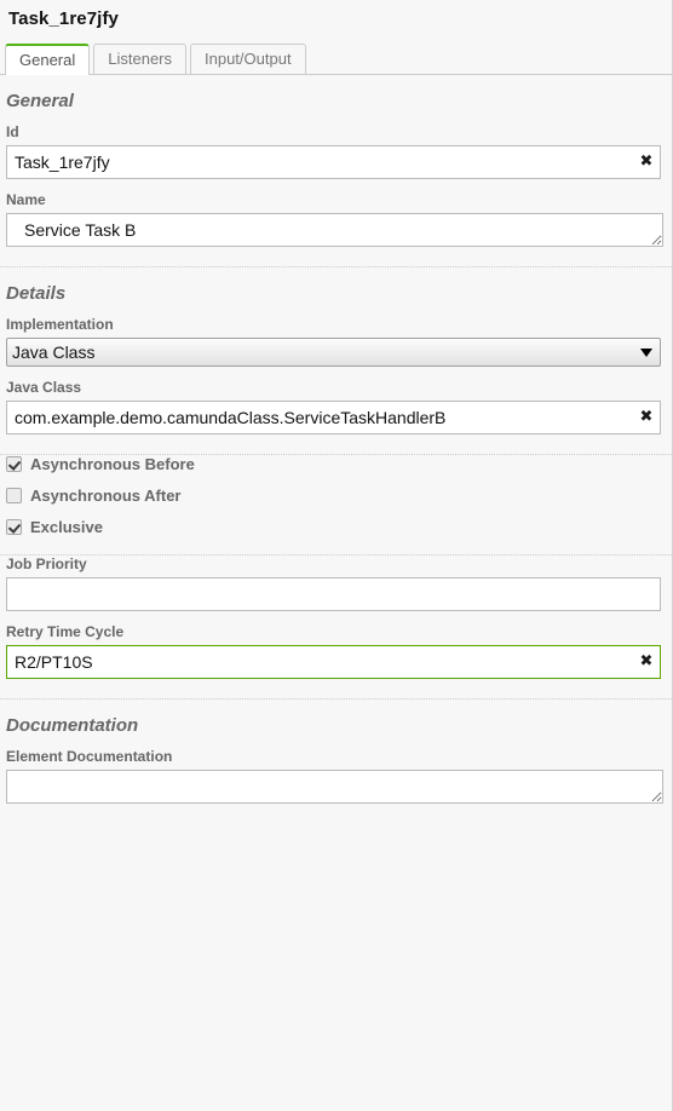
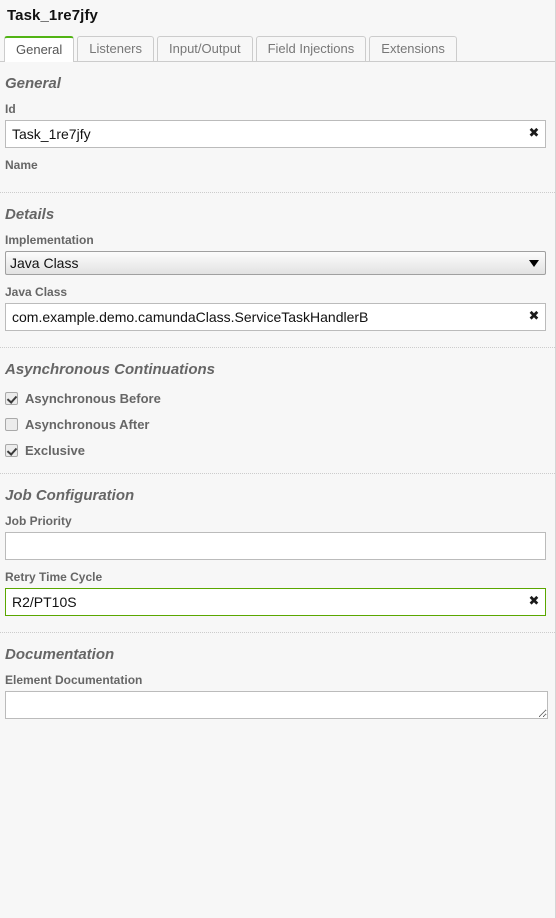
  Task_1re7jfy
  General
  Listeners
  Input/Output
+ Field Injections
+ Extensions
  General
  Id
  Task_1re7jfy
  ✖
  Name
- Service Task B
  Details
  Implementation
  Java Class
  Java Class
  com.example.demo.camundaClass.ServiceTaskHandlerB
  ✖
+ Asynchronous Continuations
  Asynchronous Before
  Asynchronous After
  Exclusive
+ Job Configuration
  Job Priority
  Retry Time Cycle
  R2/PT10S
  ✖
  Documentation
  Element Documentation
